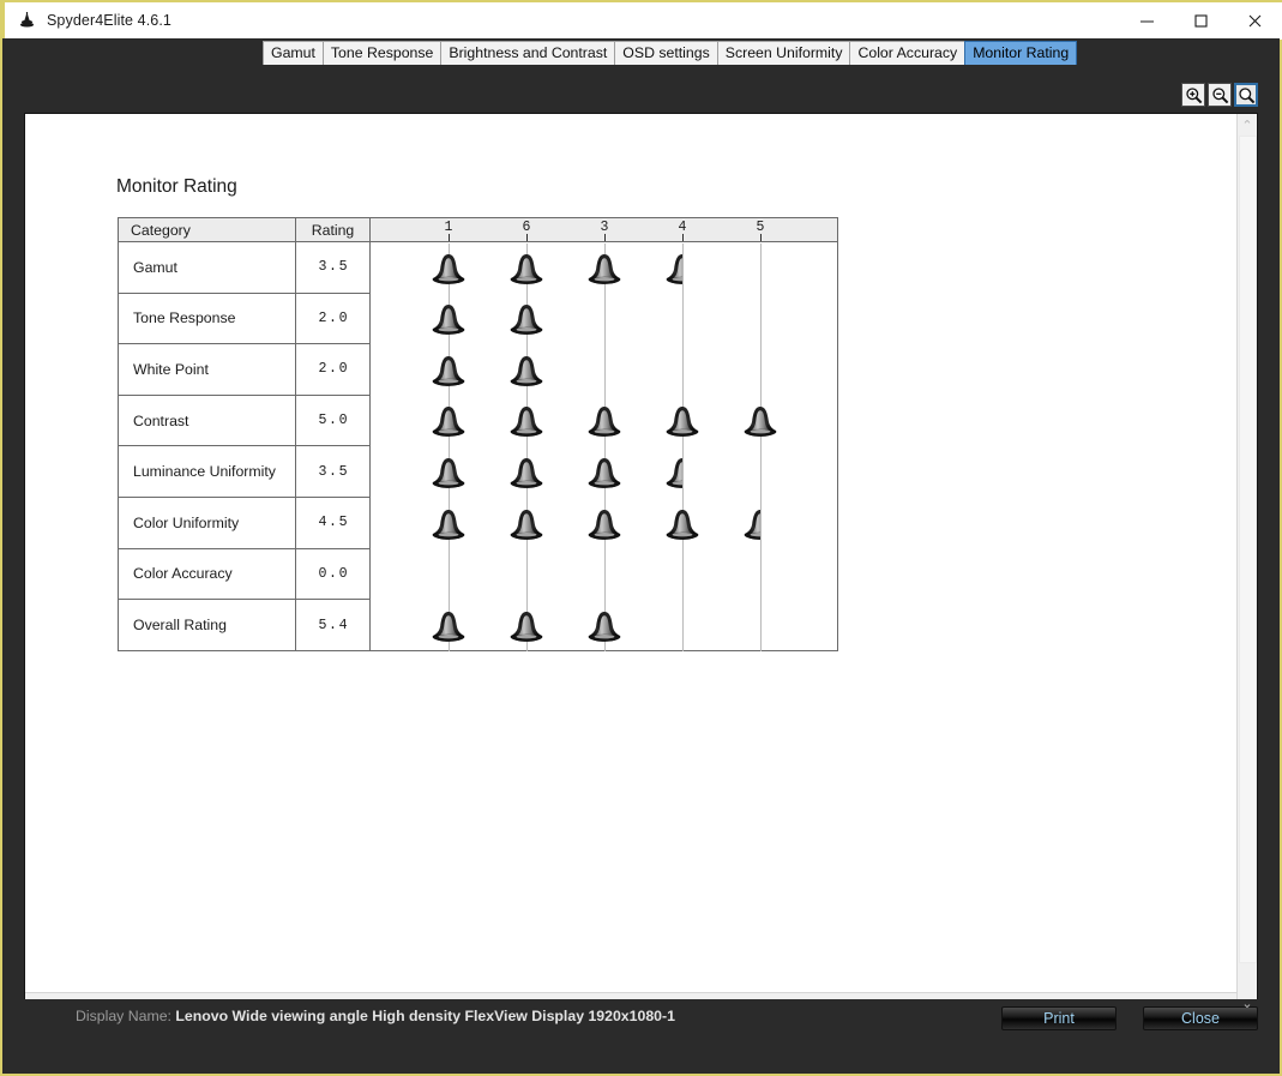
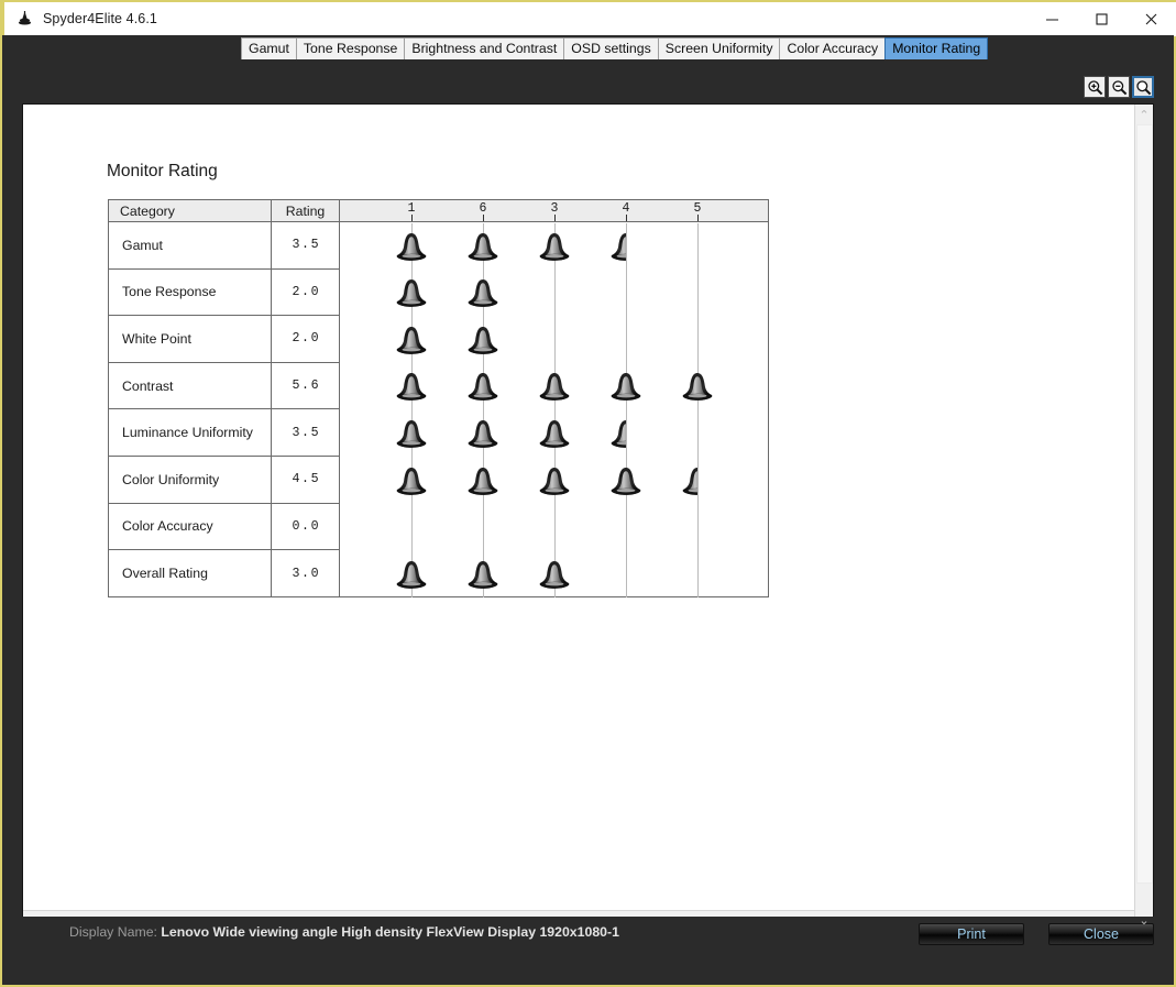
  Spyder4Elite 4.6.1
  Gamut
  Tone Response
  Brightness and Contrast
  OSD settings
  Screen Uniformity
  Color Accuracy
  Monitor Rating
  Monitor Rating
  Category
  Gamut
  Tone Response
  White Point
  Contrast
  Luminance Uniformity
  Color Uniformity
  Color Accuracy
  Overall Rating
  Rating
  3.5
  2.0
  2.0
- 5.0
+ 5.6
  3.5
  4.5
  0.0
- 5.4
+ 3.0
  1
  6
  3
  4
  5
  ⌃
  ⌄
  Display Name: Lenovo Wide viewing angle High density FlexView Display 1920x1080-1
  Print
  Close
